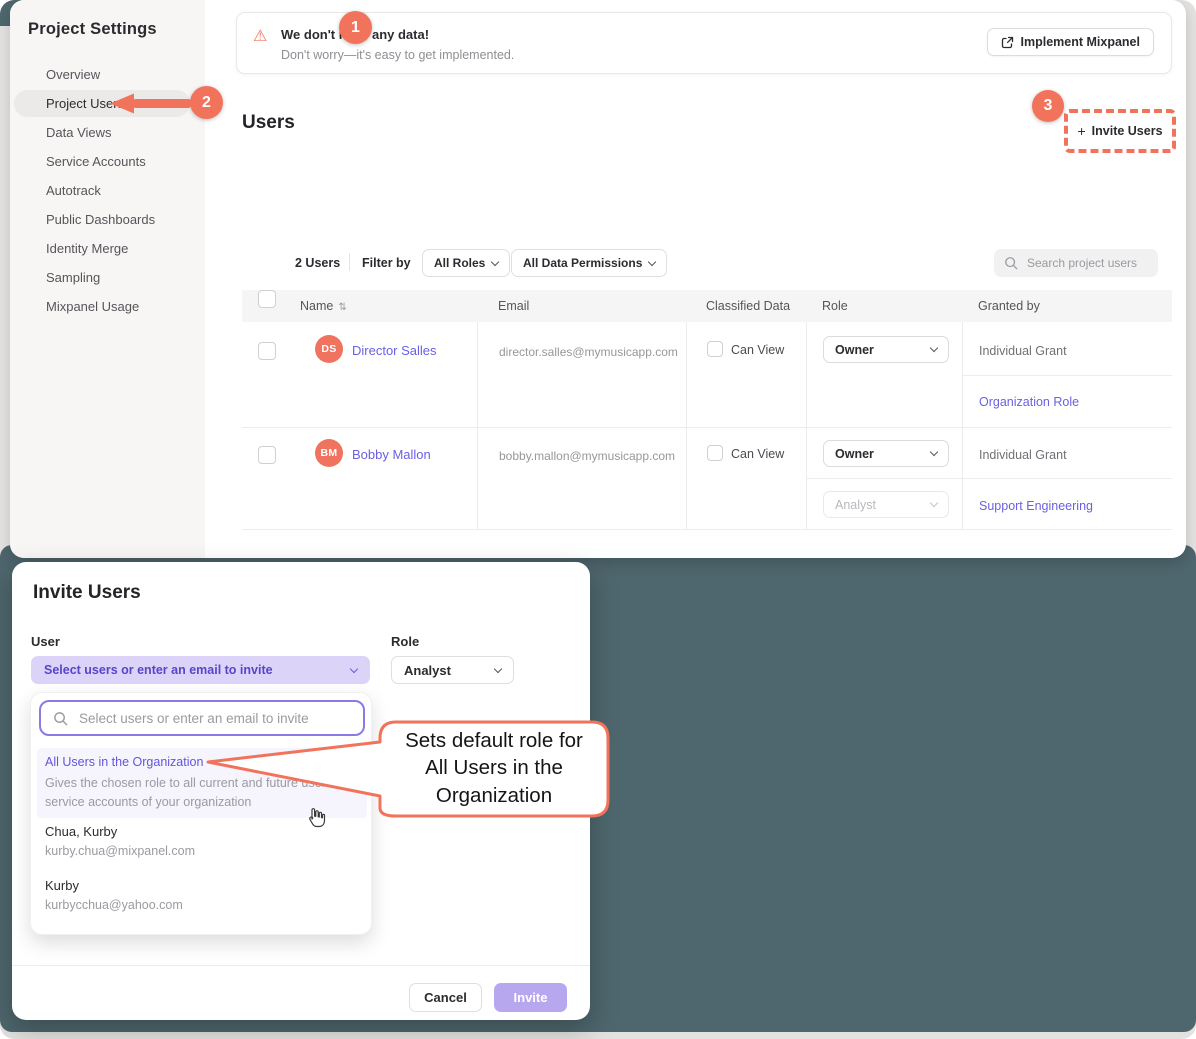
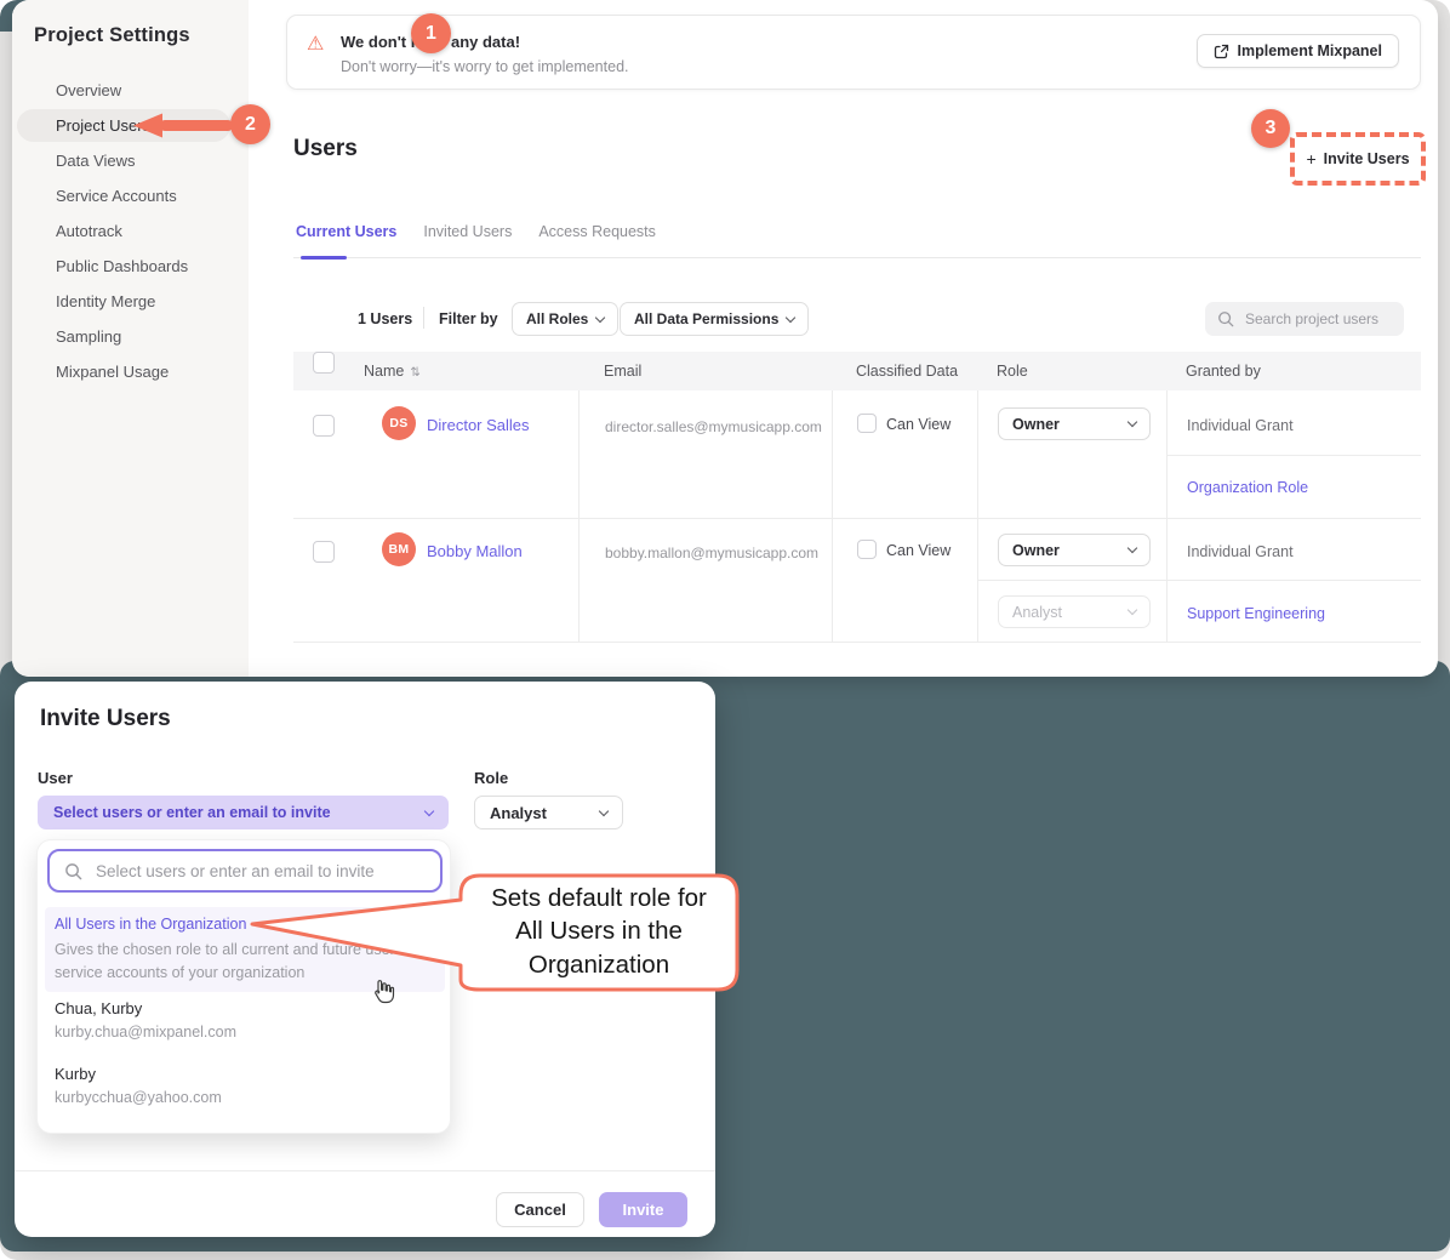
  Project Settings
  Overview
  Project Use
  Data Views
  Service Accounts
  Autotrack
  Public Dashboards
  Identity Merge
  Sampling
  Mixpanel Usage
  ⚠
  We don't any data!
- Don't worry—it's easy to get implemented.
+ Don't worry—it's worry to get implemented.
  Implement Mixpanel
  Users
  +
  Invite Users
+ Current Users
+ Invited Users
+ Access Requests
- 2 Users
+ 1 Users
  Filter by
  All Roles
  All Data Permissions
  Search project users
  Name ⇅
  Email
  Classified Data
  Role
  Granted by
  DS
  Director Salles
  director.salles@mymusicapp.com
  Can View
  Owner
  Individual Grant
  Organization Role
  BM
  Bobby Mallon
  bobby.mallon@mymusicapp.com
  Can View
  Owner
  Analyst
  Individual Grant
  Support Engineering
  1
  2
  3
  Invite Users
  User
  Role
  Select users or enter an email to invite
  Analyst
  Select users or enter an email to invite
  All Users in the Organization
  Gives the chosen role to all current and future u service accounts of your organization
  Chua, Kurby
  kurby.chua@mixpanel.com
  Kurby
  kurbycchua@yahoo.com
  Cancel
  Invite
  Sets default role for All Users in the Organization
